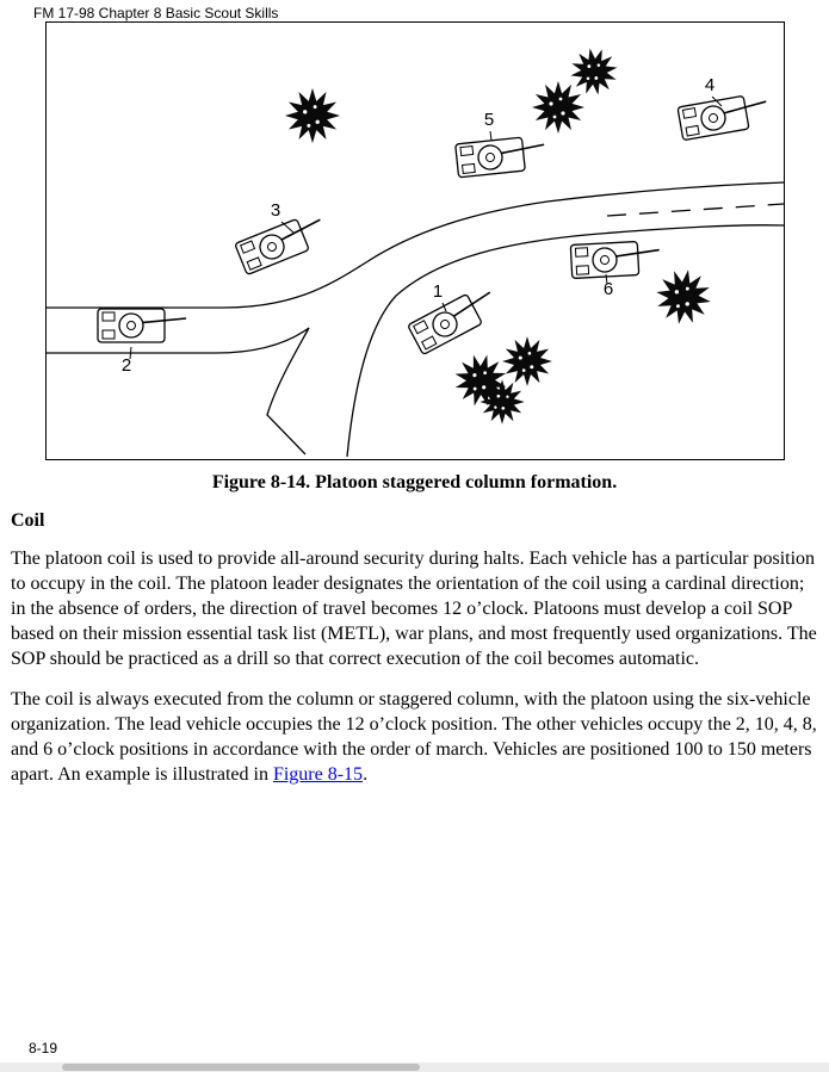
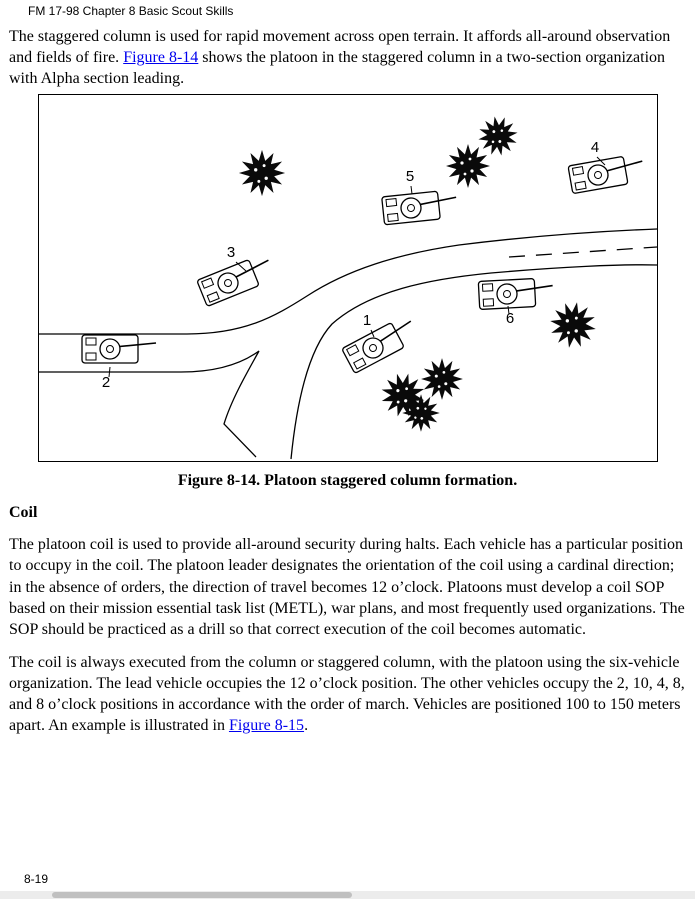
  FM 17-98 Chapter 8 Basic Scout Skills
+ The staggered column is used for rapid movement across open terrain. It affords all-around observation and fields of fire. Figure 8-14 shows the platoon in the staggered column in a two-section organization with Alpha section leading.
  1
  2
  3
  4
  5
  6
  Figure 8-14. Platoon staggered column formation.
  Coil
  The platoon coil is used to provide all-around security during halts. Each vehicle has a particular position to occupy in the coil. The platoon leader designates the orientation of the coil using a cardinal direction; in the absence of orders, the direction of travel becomes 12 o’clock. Platoons must develop a coil SOP based on their mission essential task list (METL), war plans, and most frequently used organizations. The SOP should be practiced as a drill so that correct execution of the coil becomes automatic.
- The coil is always executed from the column or staggered column, with the platoon using the six-vehicle organization. The lead vehicle occupies the 12 o’clock position. The other vehicles occupy the 2, 10, 4, 8, and 6 o’clock positions in accordance with the order of march. Vehicles are positioned 100 to 150 meters apart. An example is illustrated in Figure 8-15.
+ The coil is always executed from the column or staggered column, with the platoon using the six-vehicle organization. The lead vehicle occupies the 12 o’clock position. The other vehicles occupy the 2, 10, 4, 8, and 8 o’clock positions in accordance with the order of march. Vehicles are positioned 100 to 150 meters apart. An example is illustrated in Figure 8-15.
  8-19
